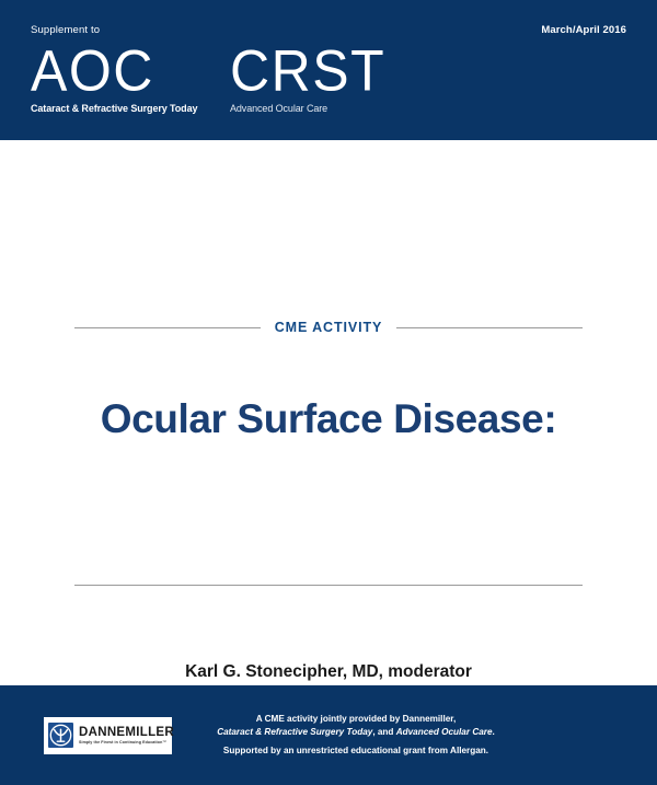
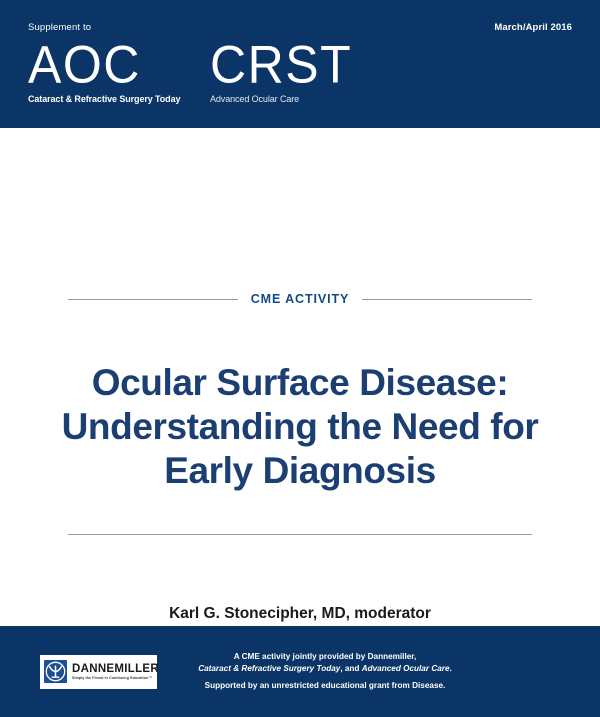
  Supplement to
  March/April 2016
  AOC
  Cataract & Refractive Surgery Today
  CRST
  Advanced Ocular Care
  CME ACTIVITY
  Ocular Surface Disease:
+ Understanding the Need for
+ Early Diagnosis
  Karl G. Stonecipher, MD, moderator
  DANNEMILLER
  A CME activity jointly provided by Dannemiller,
  Cataract & Refractive Surgery Today, and Advanced Ocular Care.
- Supported by an unrestricted educational grant from Allergan.
+ Supported by an unrestricted educational grant from Disease.
